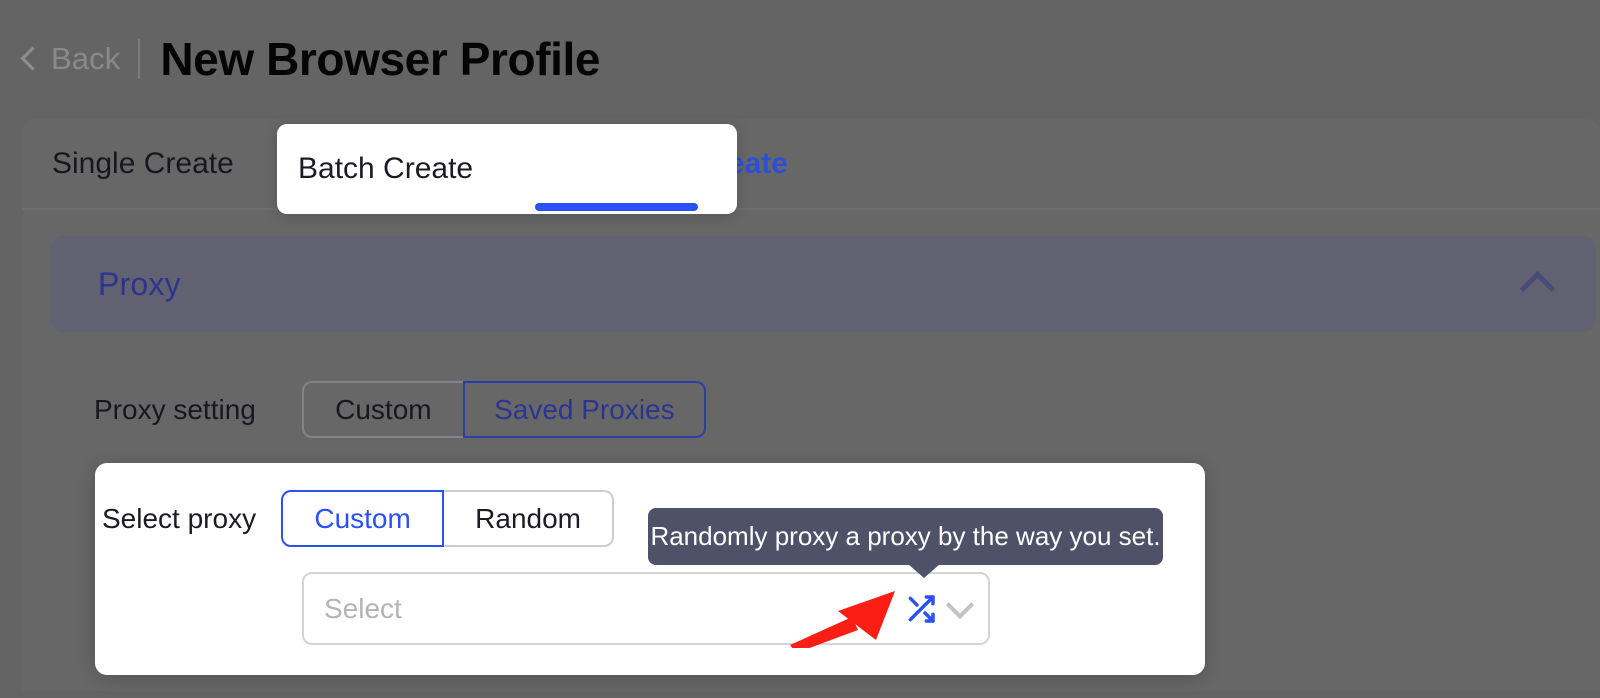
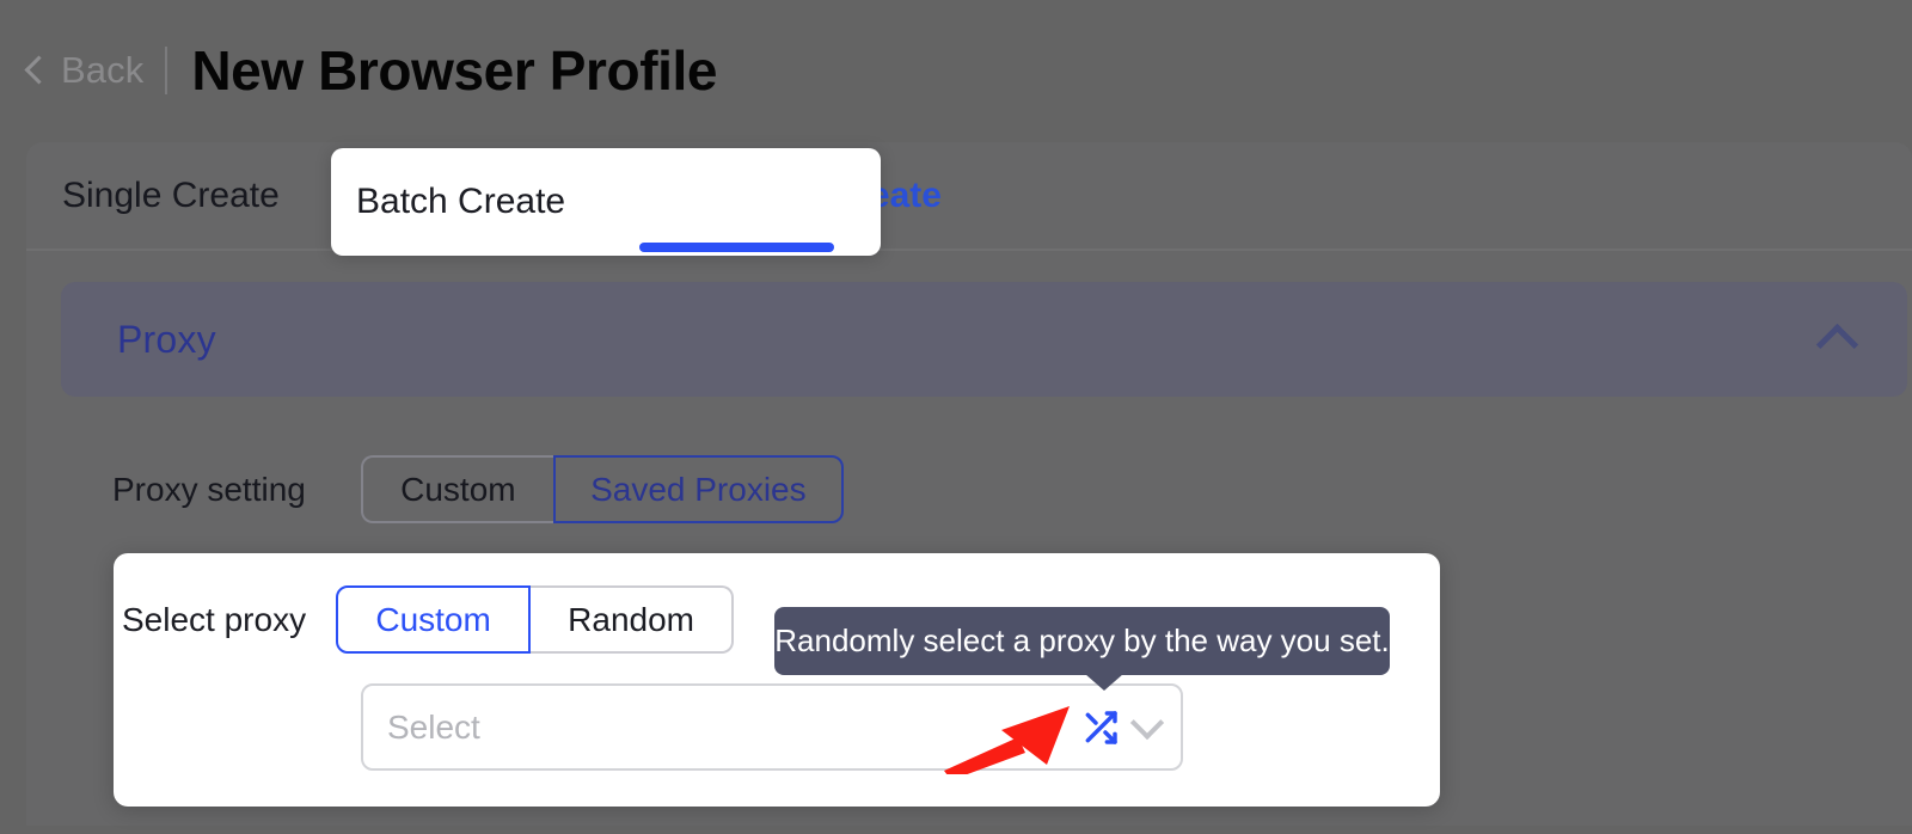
  Back
  New Browser Profile
  Single Create
  Proxy
  Proxy setting
  Custom
  Saved Proxies
  Batch Create
  Select proxy
  Custom
  Random
  Select
- Randomly proxy a proxy by the way you set.
+ Randomly select a proxy by the way you set.
